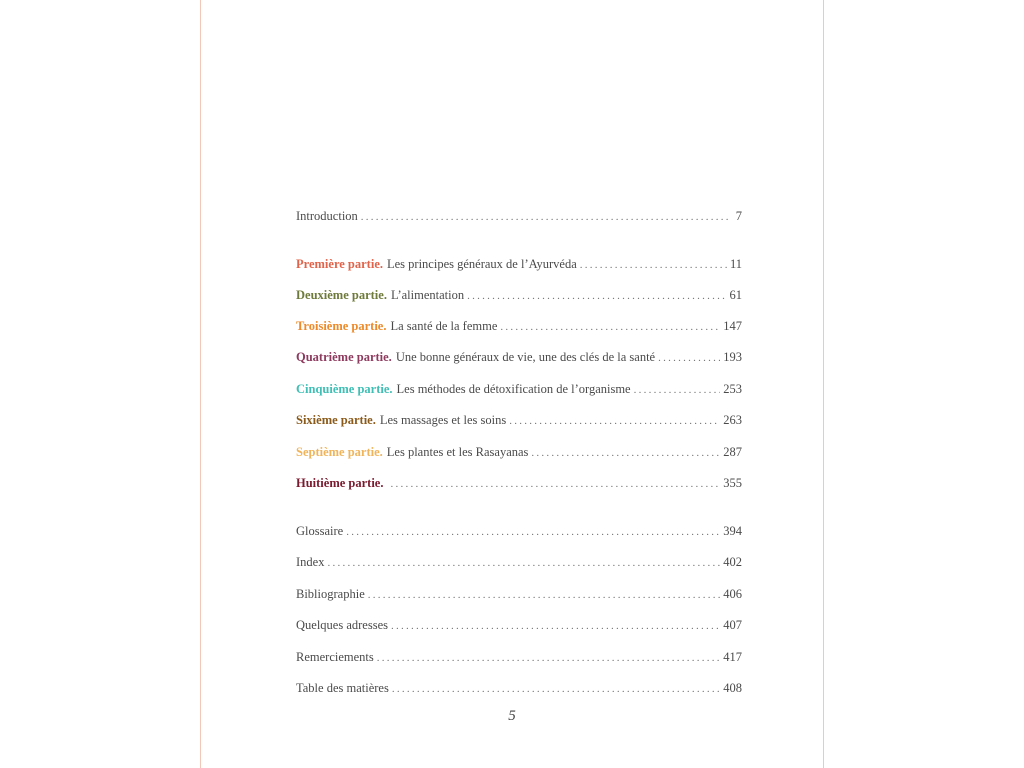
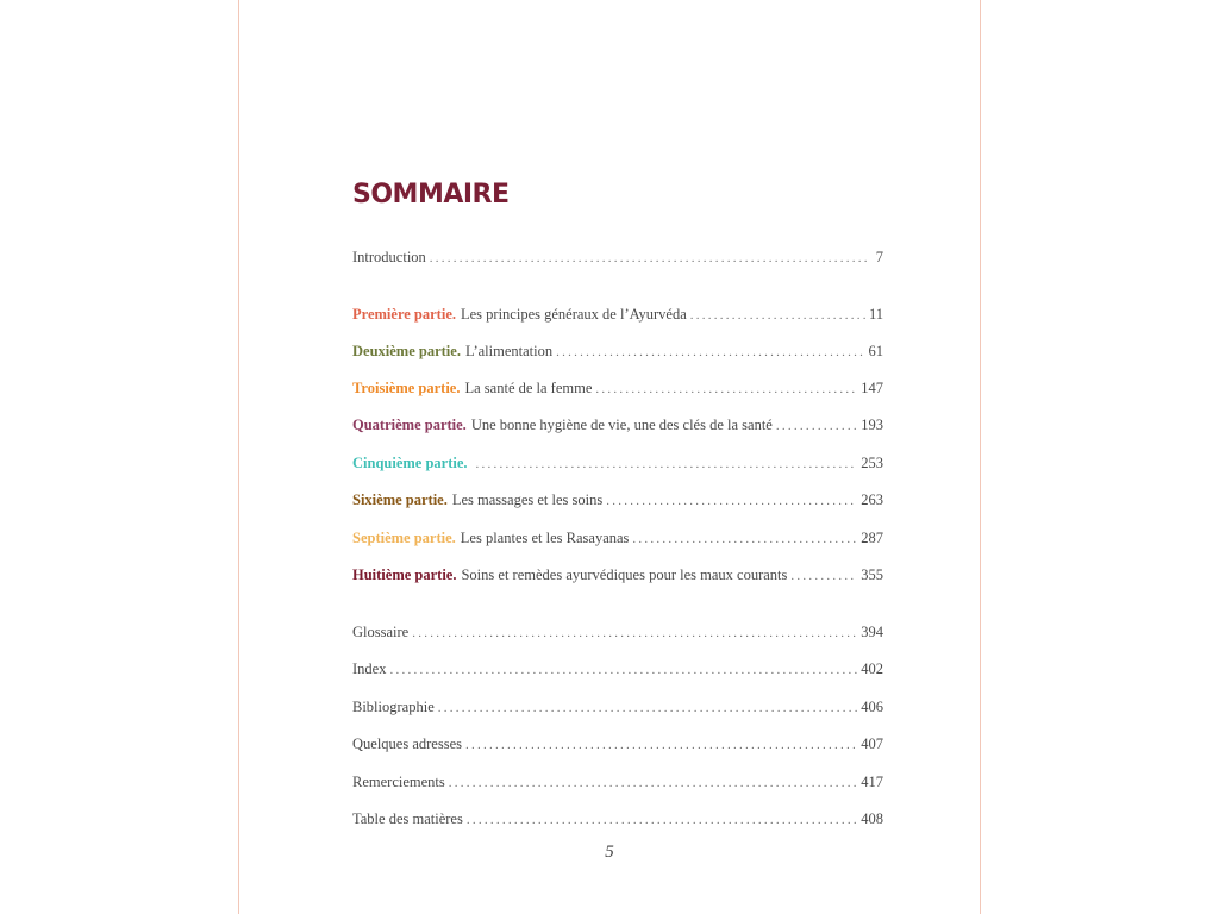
+ SOMMAIRE
  Introduction
  7
  Première partie.
  Les principes généraux de l’Ayurvéda
  11
  Deuxième partie.
  L’alimentation
  61
  Troisième partie.
  La santé de la femme
  147
  Quatrième partie.
- Une bonne généraux de vie, une des clés de la santé
+ Une bonne hygiène de vie, une des clés de la santé
  193
  Cinquième partie.
- Les méthodes de détoxification de l’organisme
  253
  Sixième partie.
  Les massages et les soins
  263
  Septième partie.
  Les plantes et les Rasayanas
  287
  Huitième partie.
+ Soins et remèdes ayurvédiques pour les maux courants
  355
  Glossaire
  394
  Index
  402
  Bibliographie
  406
  Quelques adresses
  407
  Remerciements
  417
  Table des matières
  408
  5
